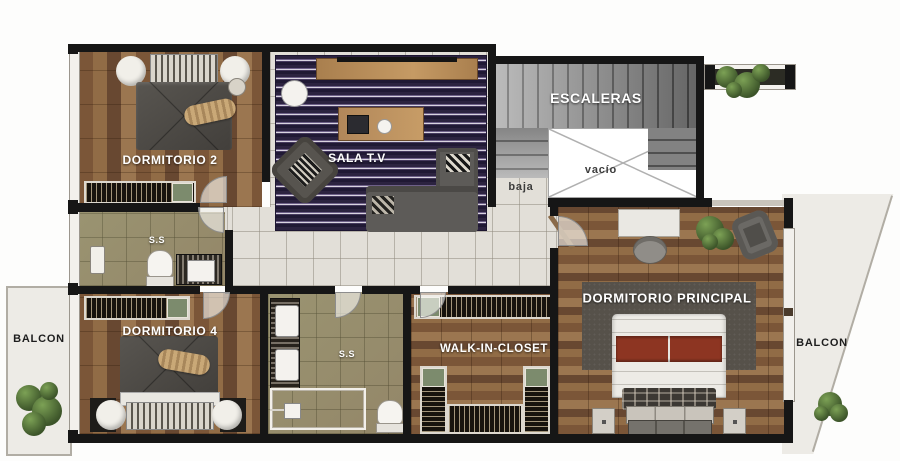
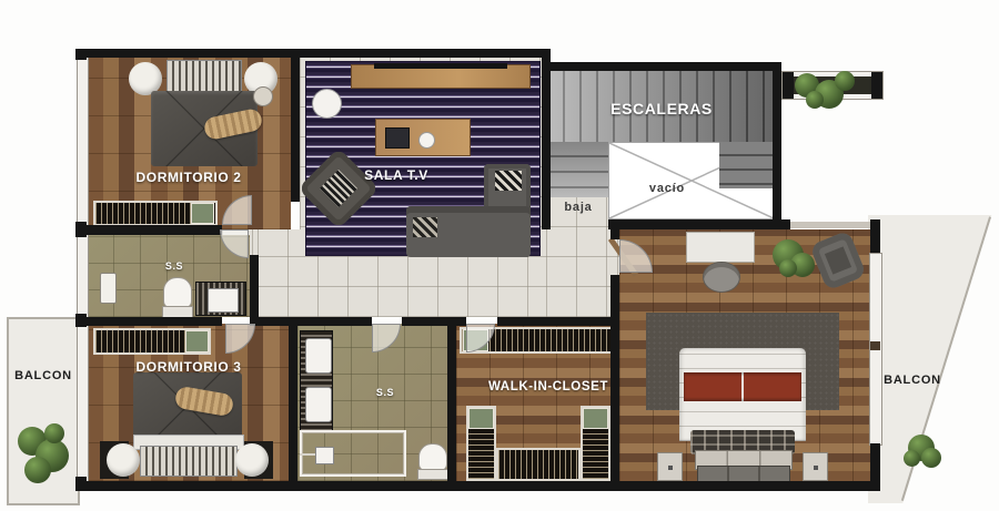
  DORMITORIO 2
  SALA T.V
  ESCALERAS
  vacío
  baja
  S.S
- DORMITORIO 4
+ DORMITORIO 3
  S.S
  WALK-IN-CLOSET
- DORMITORIO PRINCIPAL
  BALCON
  BALCON
